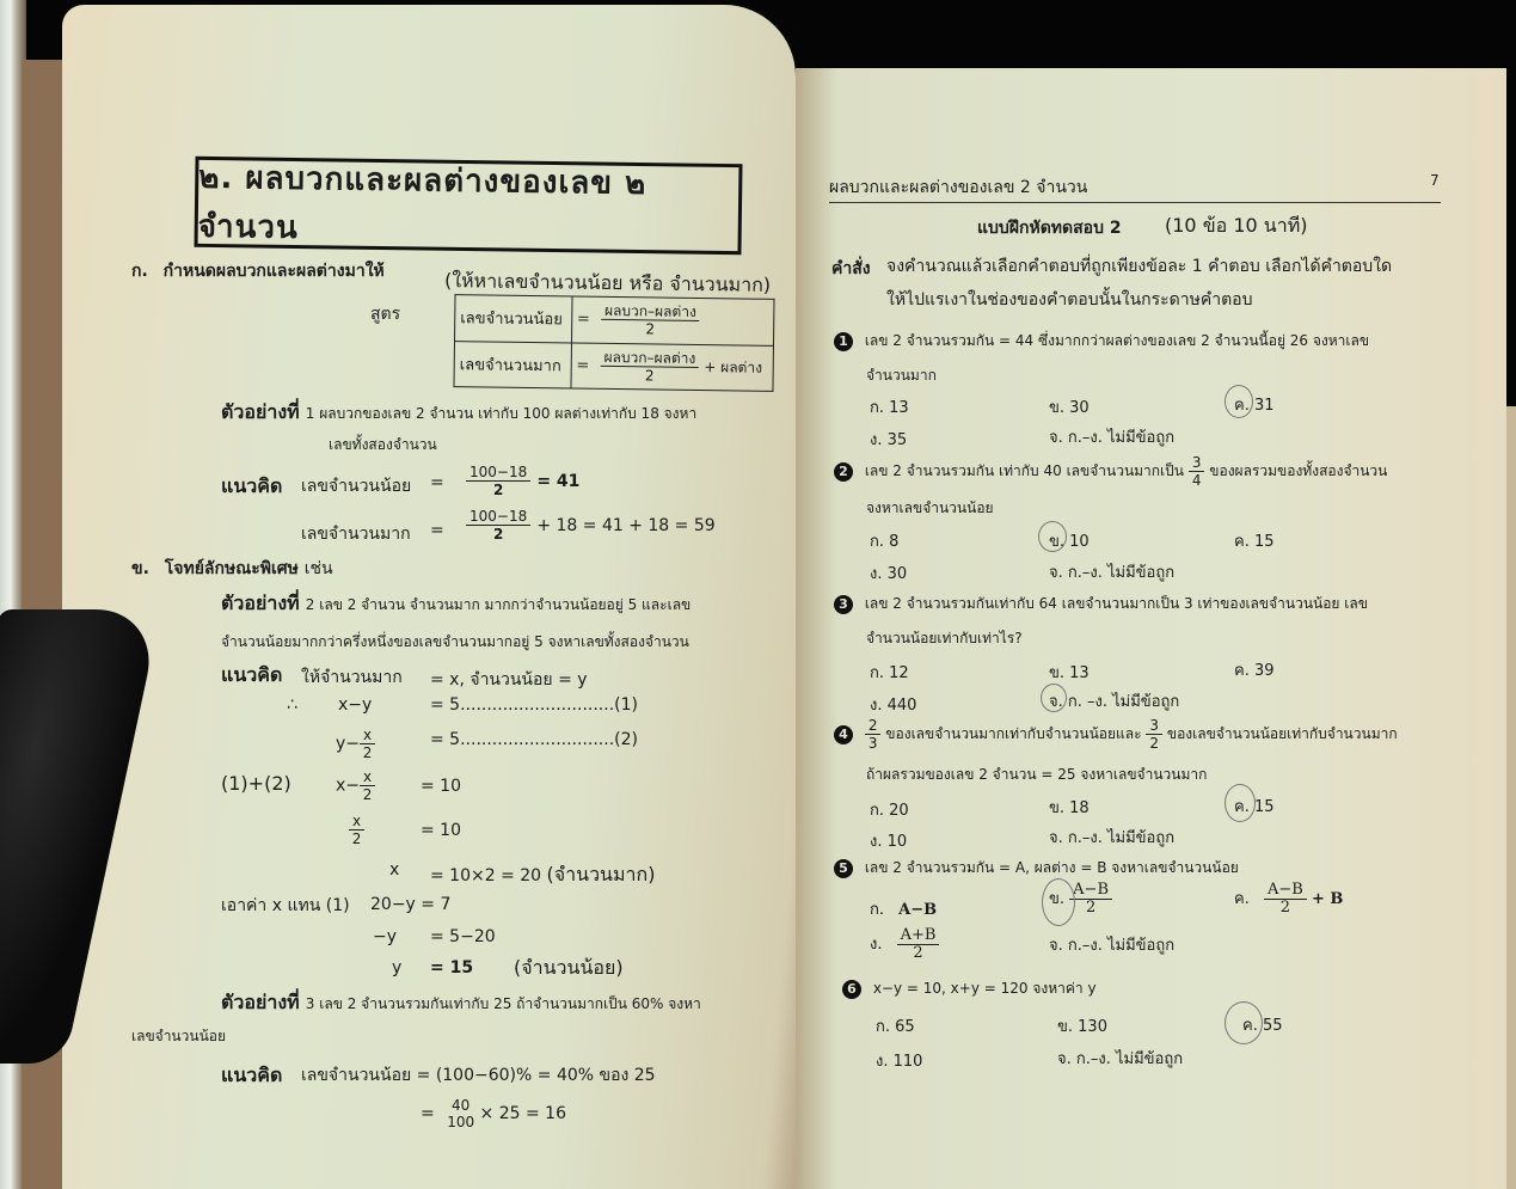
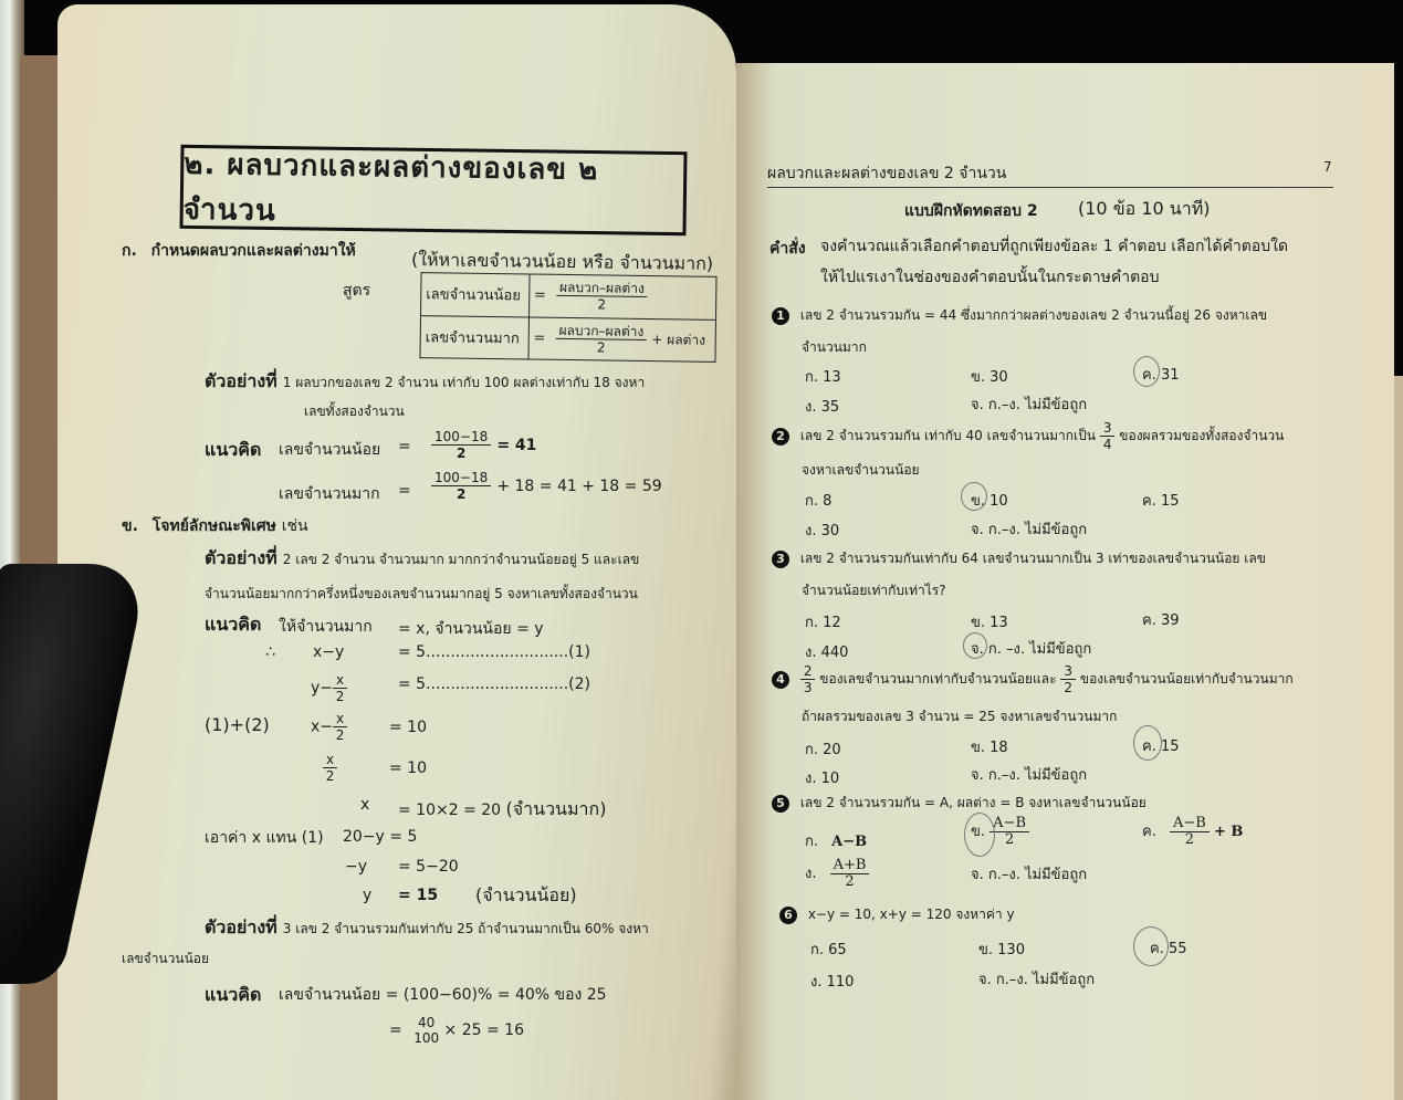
  ๒. ผลบวกและผลต่างของเลข ๒ จำนวน
  ก. กำหนดผลบวกและผลต่างมาให้
  (ให้หาเลขจำนวนน้อย หรือ จำนวนมาก)
  สูตร
  เลขจำนวนน้อย	=	ผลบวก–ผลต่าง2
  เลขจำนวนมาก	=	ผลบวก–ผลต่าง2 + ผลต่าง
  ตัวอย่างที่ 1 ผลบวกของเลข 2 จำนวน เท่ากับ 100 ผลต่างเท่ากับ 18 จงหา
  เลขทั้งสองจำนวน
  แนวคิด
  เลขจำนวนน้อย
  =
  100−18
  2
  = 41
  เลขจำนวนมาก
  =
  100−18
  2
  + 18 = 41 + 18 = 59
  ข. โจทย์ลักษณะพิเศษ เช่น
  ตัวอย่างที่ 2 เลข 2 จำนวน จำนวนมาก มากกว่าจำนวนน้อยอยู่ 5 และเลข
  จำนวนน้อยมากกว่าครึ่งหนึ่งของเลขจำนวนมากอยู่ 5 จงหาเลขทั้งสองจำนวน
  แนวคิด
  ให้จำนวนมาก
  = x, จำนวนน้อย = y
  ∴
  x−y
  = 5.............................(1)
  y−
  x
  2
  = 5.............................(2)
  (1)+(2)
  x−
  x
  2
  = 10
  x
  2
  = 10
  x
  = 10×2 = 20 (จำนวนมาก)
  เอาค่า x แทน (1)
- 20−y = 7
+ 20−y = 5
  −y
  = 5−20
  y
  = 15
  (จำนวนน้อย)
  ตัวอย่างที่ 3 เลข 2 จำนวนรวมกันเท่ากับ 25 ถ้าจำนวนมากเป็น 60% จงหา
  เลขจำนวนน้อย
  แนวคิด
  เลขจำนวนน้อย = (100−60)% = 40% ของ 25
  =
  40
  100
  × 25 = 16
  ผลบวกและผลต่างของเลข 2 จำนวน
  7
  แบบฝึกหัดทดสอบ 2
  (10 ข้อ 10 นาที)
  คำสั่ง
  จงคำนวณแล้วเลือกคำตอบที่ถูกเพียงข้อละ 1 คำตอบ เลือกได้คำตอบใด
  ให้ไปแรเงาในช่องของคำตอบนั้นในกระดาษคำตอบ
  1 เลข 2 จำนวนรวมกัน = 44 ซึ่งมากกว่าผลต่างของเลข 2 จำนวนนี้อยู่ 26 จงหาเลข
  จำนวนมาก
  ก. 13
  ข. 30
  ค. 31
  ง. 35
  จ. ก.–ง. ไม่มีข้อถูก
  2 เลข 2 จำนวนรวมกัน เท่ากับ 40 เลขจำนวนมากเป็น
  3
  4
  ของผลรวมของทั้งสองจำนวน
  จงหาเลขจำนวนน้อย
  ก. 8
  ข. 10
  ค. 15
  ง. 30
  จ. ก.–ง. ไม่มีข้อถูก
  3 เลข 2 จำนวนรวมกันเท่ากับ 64 เลขจำนวนมากเป็น 3 เท่าของเลขจำนวนน้อย เลข
  จำนวนน้อยเท่ากับเท่าไร?
  ก. 12
  ข. 13
  ค. 39
  ง. 440
  จ. ก. –ง. ไม่มีข้อถูก
  4
  2
  3
  ของเลขจำนวนมากเท่ากับจำนวนน้อยและ
  3
  2
  ของเลขจำนวนน้อยเท่ากับจำนวนมาก
- ถ้าผลรวมของเลข 2 จำนวน = 25 จงหาเลขจำนวนมาก
+ ถ้าผลรวมของเลข 3 จำนวน = 25 จงหาเลขจำนวนมาก
  ก. 20
  ข. 18
  ค. 15
  ง. 10
  จ. ก.–ง. ไม่มีข้อถูก
  5 เลข 2 จำนวนรวมกัน = A, ผลต่าง = B จงหาเลขจำนวนน้อย
  ก. A−B
  ข.
  A−B
  2
  ค.
  A−B
  2
  + B
  ง.
  A+B
  2
  จ. ก.–ง. ไม่มีข้อถูก
  6 x−y = 10, x+y = 120 จงหาค่า y
  ก. 65
  ข. 130
  ค. 55
  ง. 110
  จ. ก.–ง. ไม่มีข้อถูก
